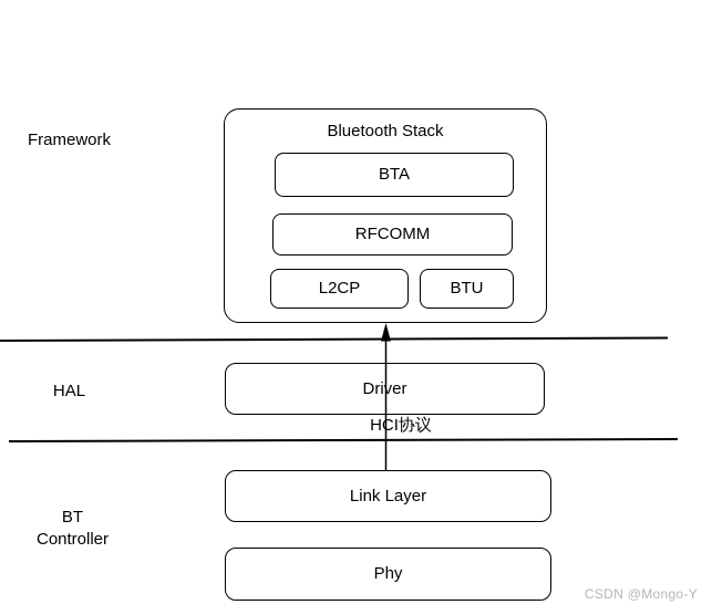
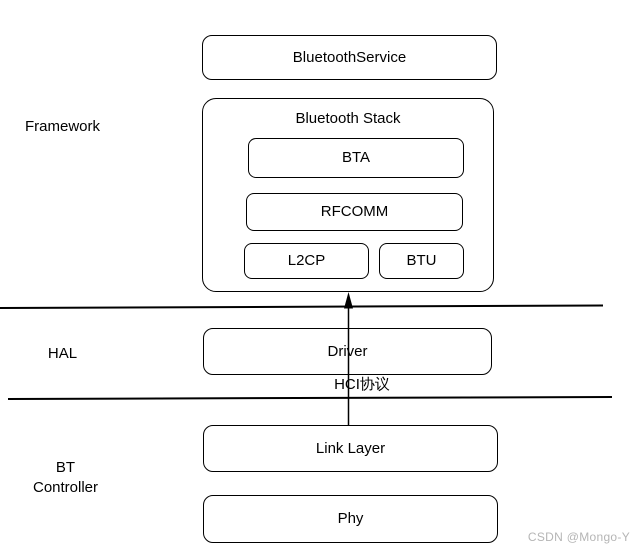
  Framework
  HAL
  BT
  Controller
+ BluetoothService
  Bluetooth Stack
  BTA
  RFCOMM
  L2CP
  BTU
  Driver
  Link Layer
  Phy
  HCI协议
  CSDN @Mongo-Y
